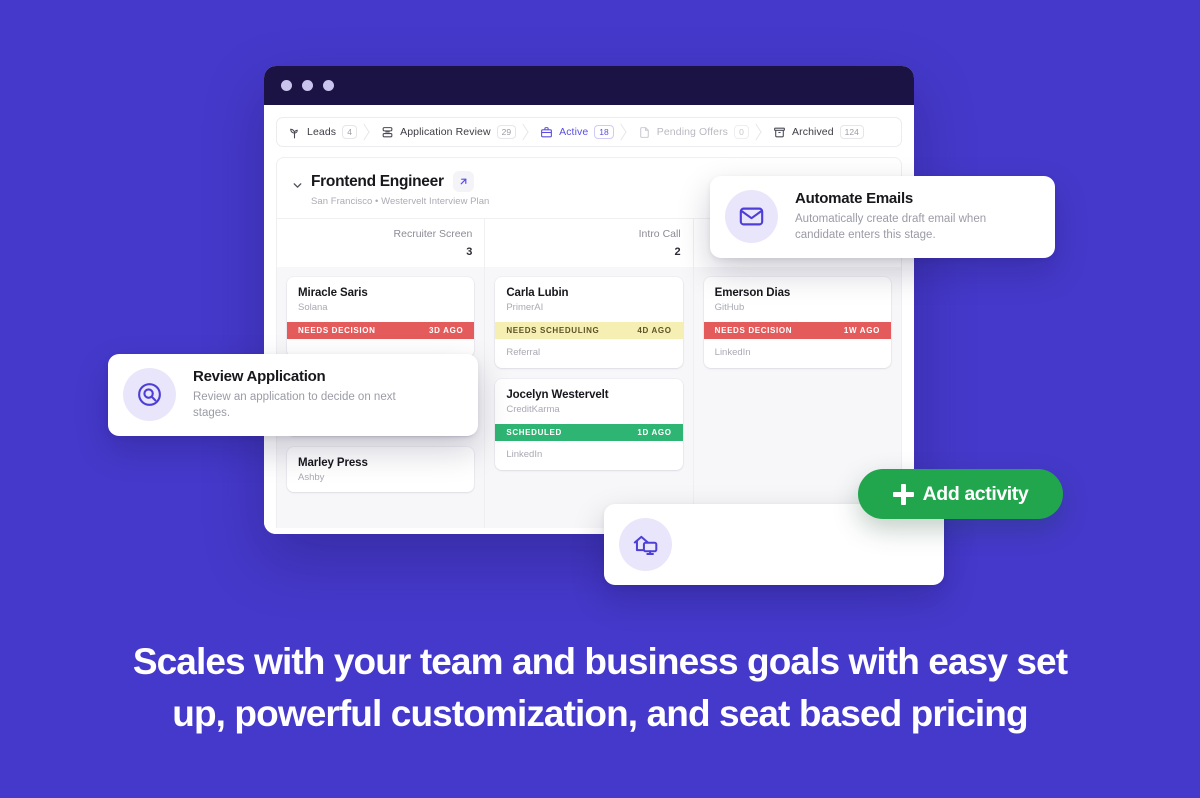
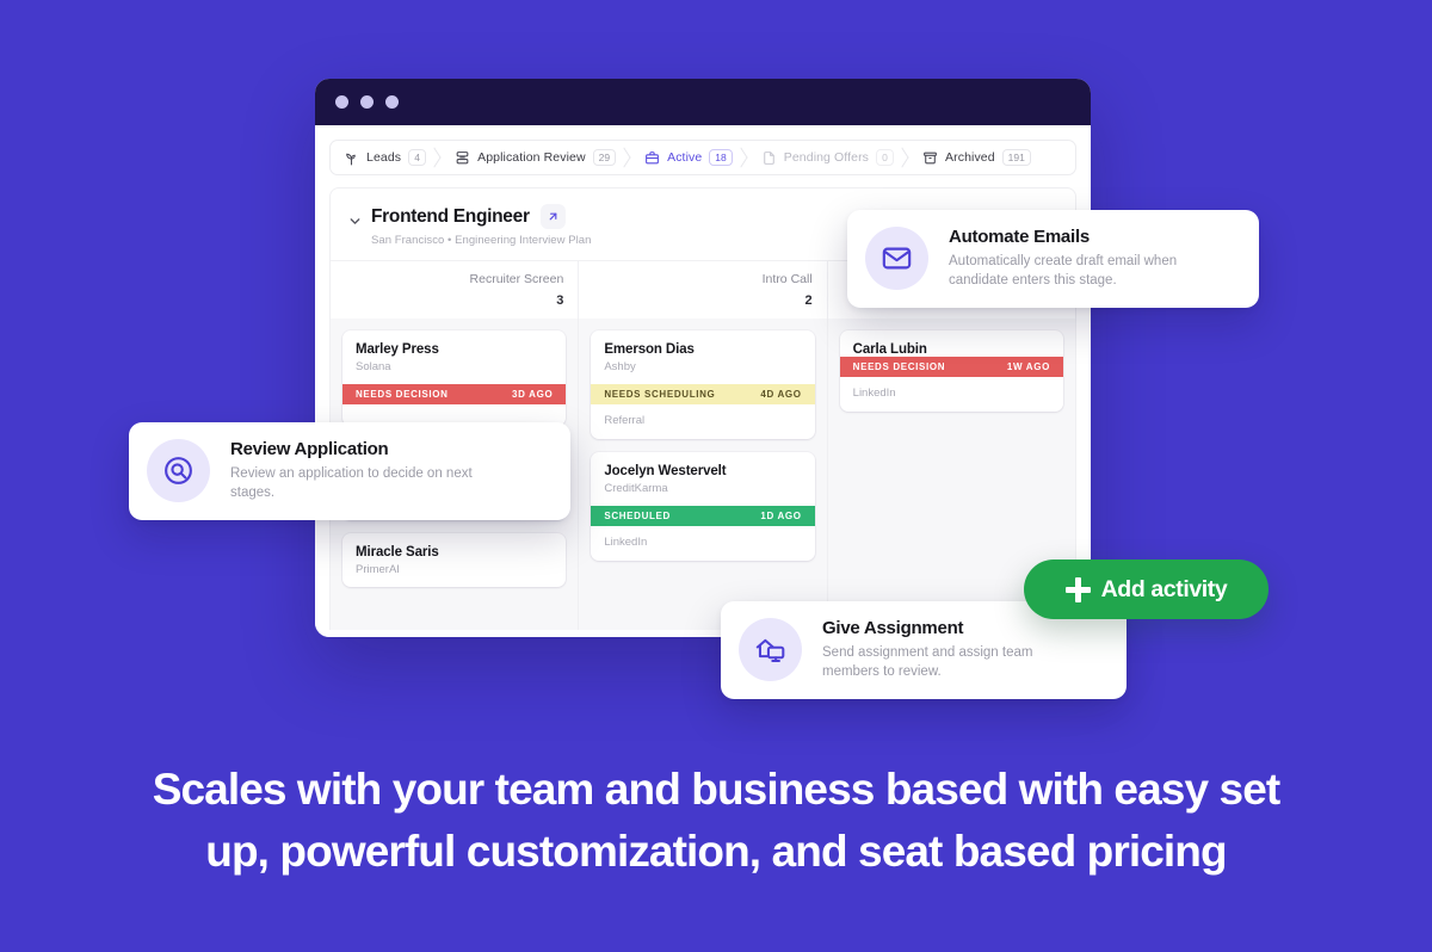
  Leads
  4
  Application Review
  29
  Active
  18
  Pending Offers
  0
  Archived
- 124
+ 191
  Frontend Engineer
- San Francisco • Westervelt Interview Plan
+ San Francisco • Engineering Interview Plan
  Recruiter Screen
  3
  Intro Call
  2
- Miracle Saris
+ Marley Press
  Solana
  NEEDS DECISION
  3D AGO
- Marley Press
+ Miracle Saris
- Ashby
+ PrimerAI
- Carla Lubin
+ Emerson Dias
- PrimerAI
+ Ashby
  NEEDS SCHEDULING
  4D AGO
  Referral
  Jocelyn Westervelt
  CreditKarma
  SCHEDULED
  1D AGO
  LinkedIn
- Emerson Dias
+ Carla Lubin
- GitHub
  NEEDS DECISION
  1W AGO
  LinkedIn
  Automate Emails
  Automatically create draft email when candidate enters this stage.
  Review Application
  Review an application to decide on next stages.
+ Give Assignment
+ Send assignment and assign team members to review.
  Add activity
- Scales with your team and business goals with easy set up, powerful customization, and seat based pricing
+ Scales with your team and business based with easy set up, powerful customization, and seat based pricing
